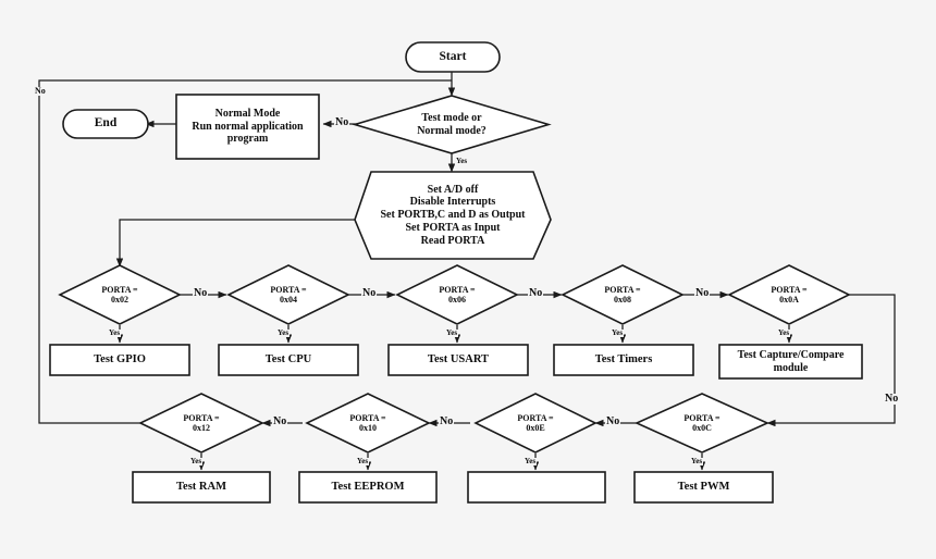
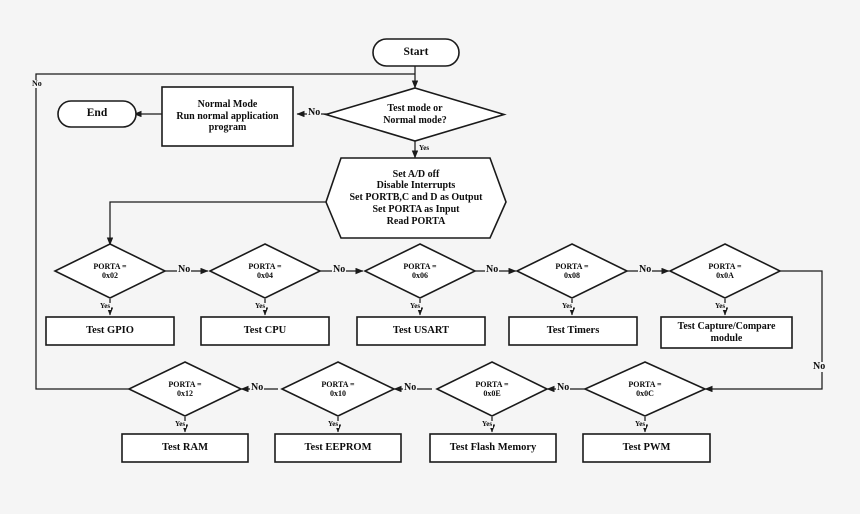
  Start
  End
  Test mode or
  Normal mode?
  Normal Mode
  Run normal application
  program
  Set A/D off
  Disable Interrupts
  Set PORTB,C and D as Output
  Set PORTA as Input
  Read PORTA
  PORTA =
  0x02
  PORTA =
  0x04
  PORTA =
  0x06
  PORTA =
  0x08
  PORTA =
  0x0A
  PORTA =
  0x12
  PORTA =
  0x10
  PORTA =
  0x0E
  PORTA =
  0x0C
  Test GPIO
  Test CPU
  Test USART
  Test Timers
  Test Capture/Compare
  module
  Test RAM
  Test EEPROM
+ Test Flash Memory
  Test PWM
  No
  Yes
  No
  No
  No
  No
  No
  Yes
  Yes
  Yes
  Yes
  Yes
  No
  No
  No
  No
  Yes
  Yes
  Yes
  Yes
